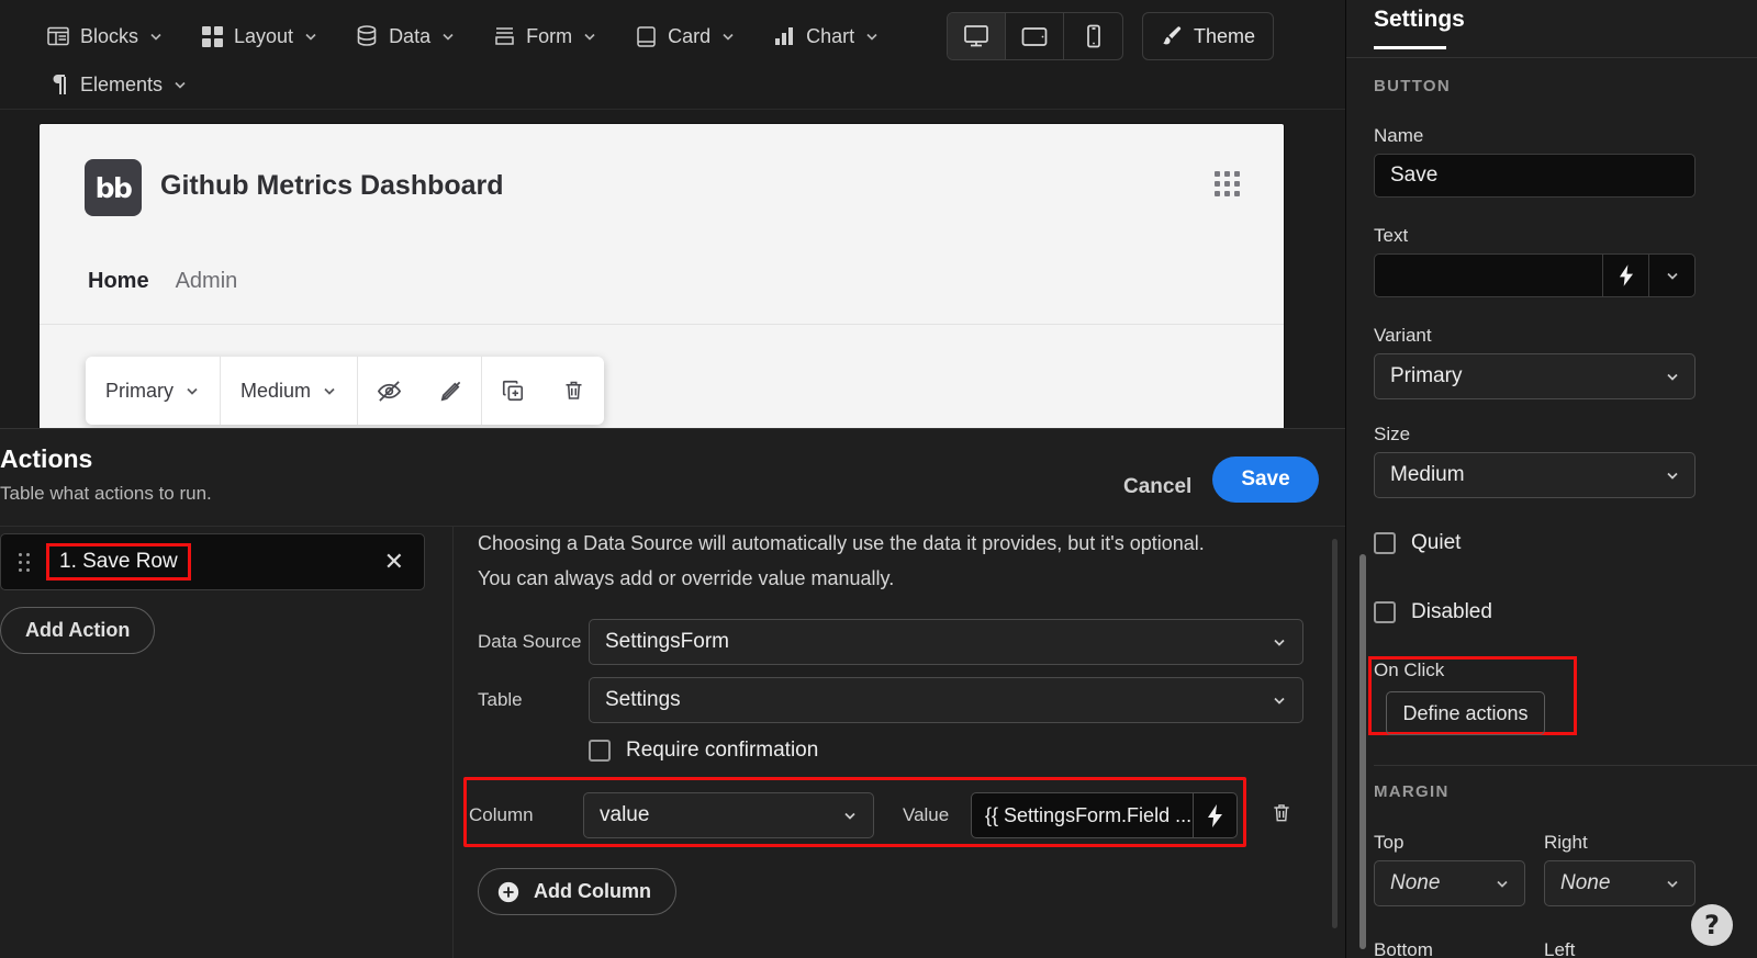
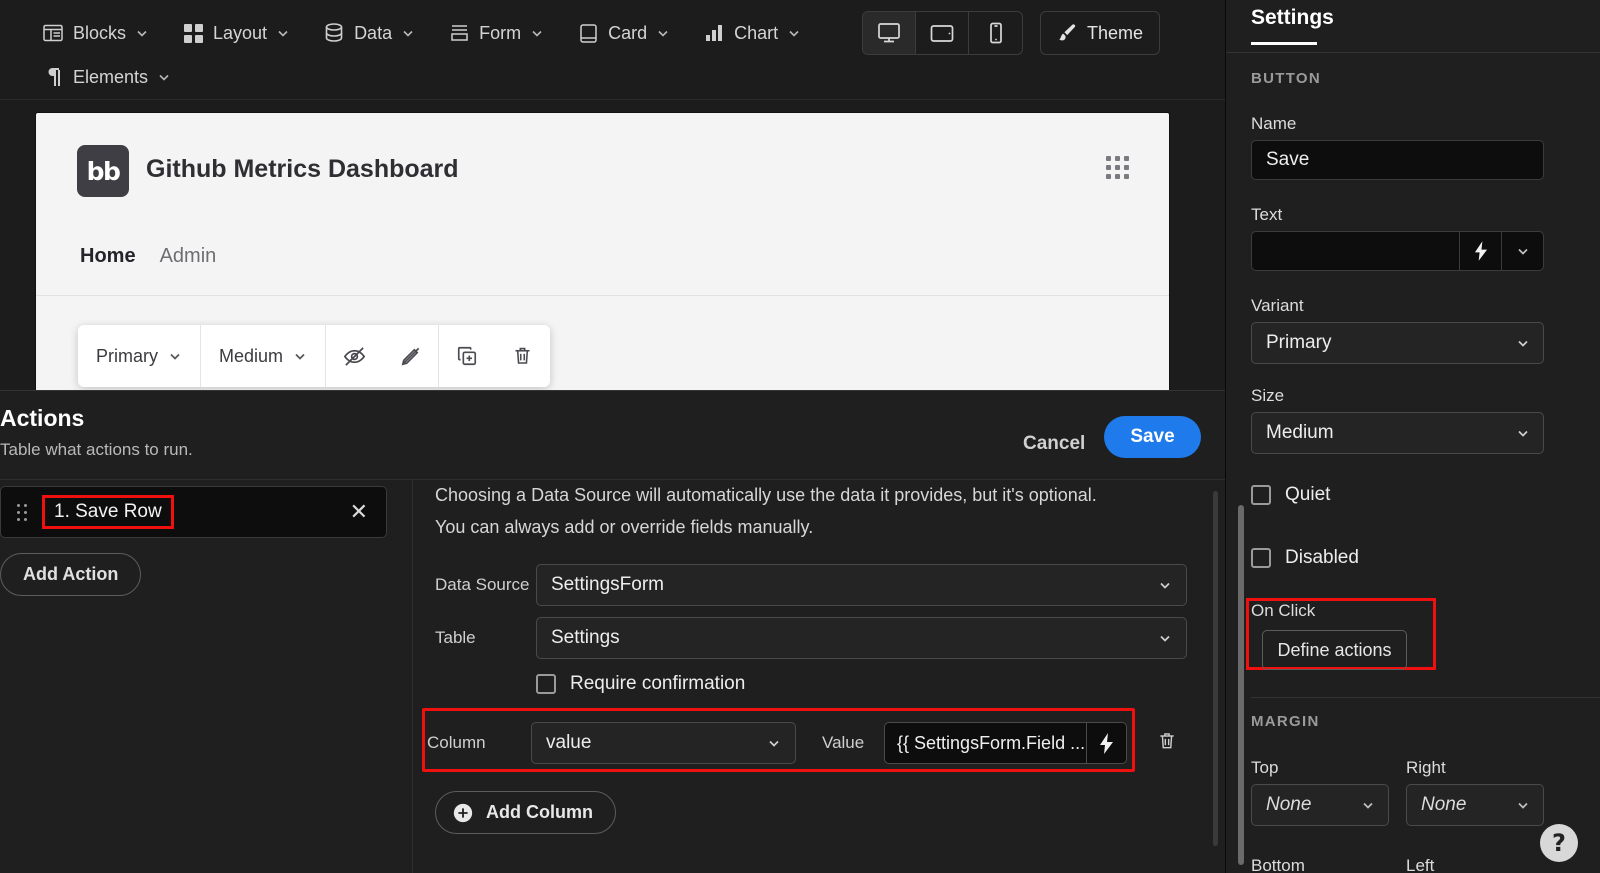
  Blocks
  Layout
  Data
  Form
  Card
  Chart
  Elements
  Theme
  bb
  Github Metrics Dashboard
  Home
  Admin
  Primary
  Medium
  Actions
  Table what actions to run.
  Cancel
  Save
  1. Save Row
  ✕
  Add Action
  Choosing a Data Source will automatically use the data it provides, but it's optional.
- You can always add or override value manually.
+ You can always add or override fields manually.
  Data Source
  SettingsForm
  Table
  Settings
  Require confirmation
  Column
  value
  Value
  {{ SettingsForm.Field ...
  Add Column
  Settings
  BUTTON
  Name
  Save
  Text
  Variant
  Primary
  Size
  Medium
  Quiet
  Disabled
  On Click
  Define actions
  MARGIN
  Top
  None
  Right
  None
  Bottom
  Left
  ?
